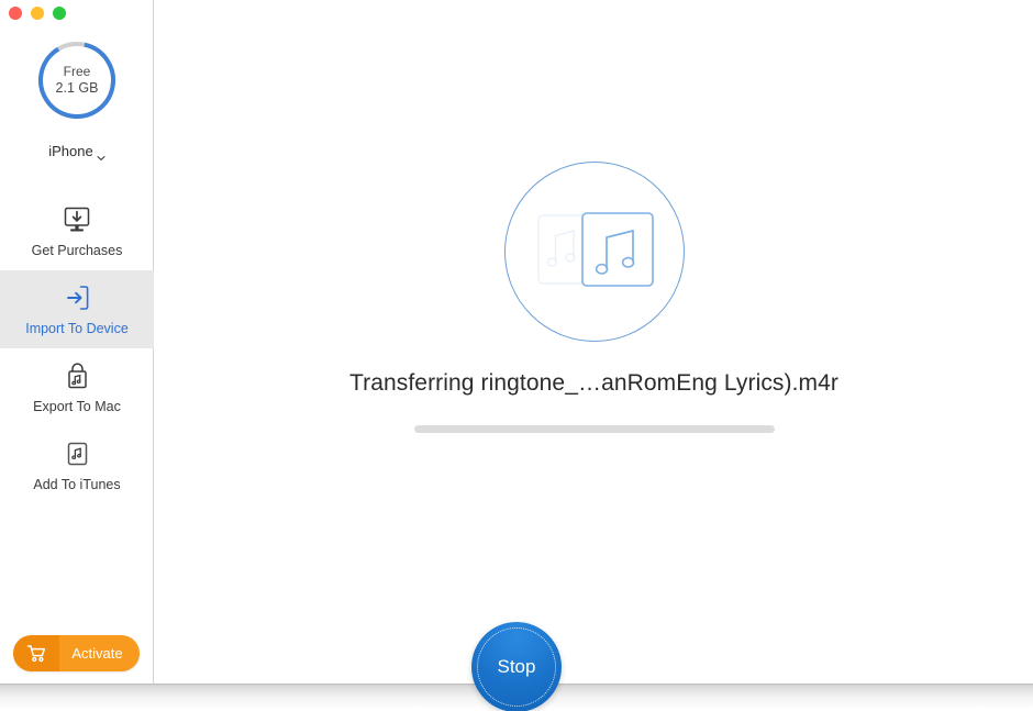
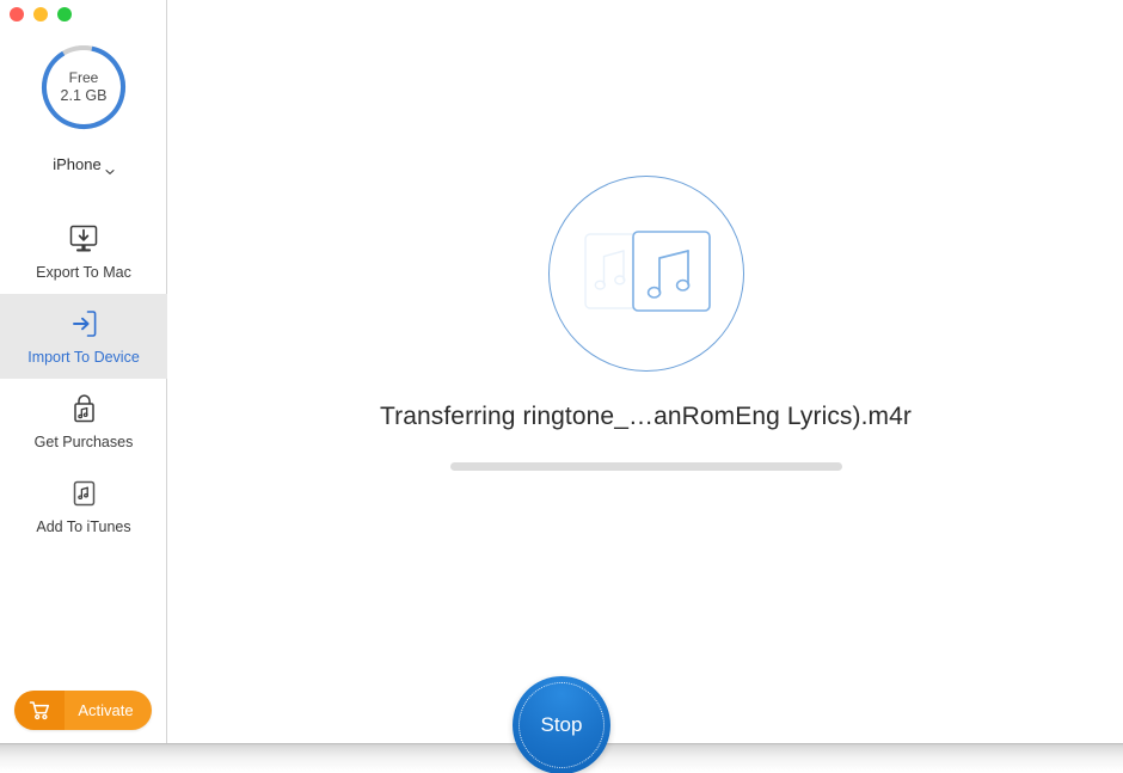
  Free
  2.1 GB
  iPhone
- Get Purchases
+ Export To Mac
  Import To Device
- Export To Mac
+ Get Purchases
  Add To iTunes
  Activate
  Transferring ringtone_…anRomEng Lyrics).m4r
  Stop
